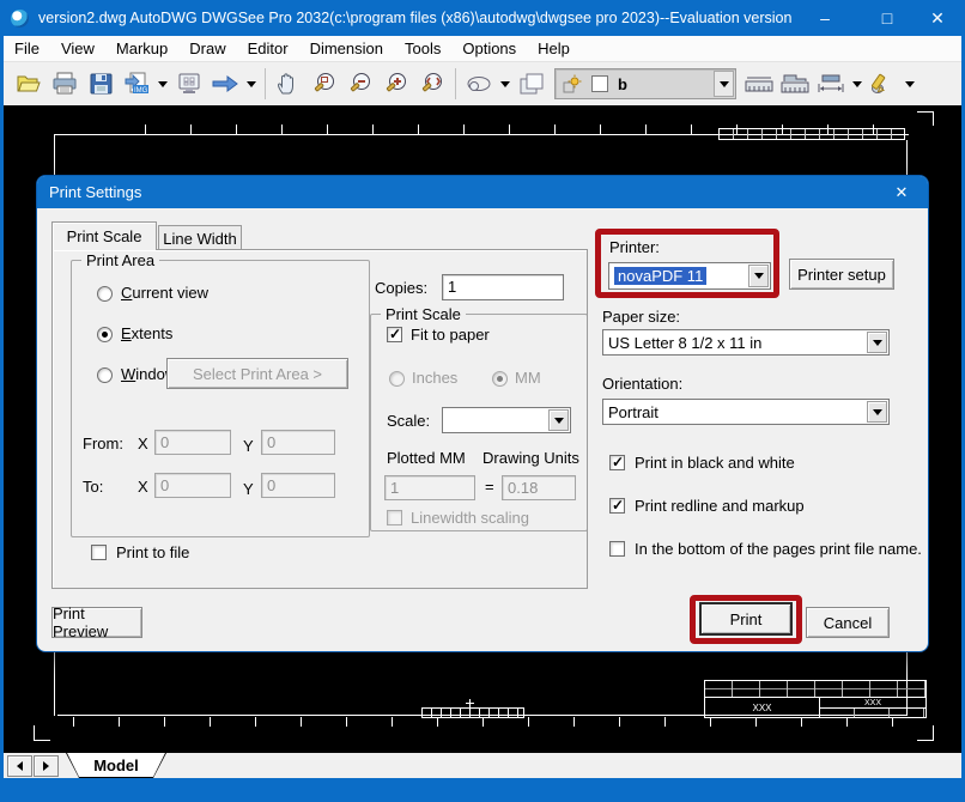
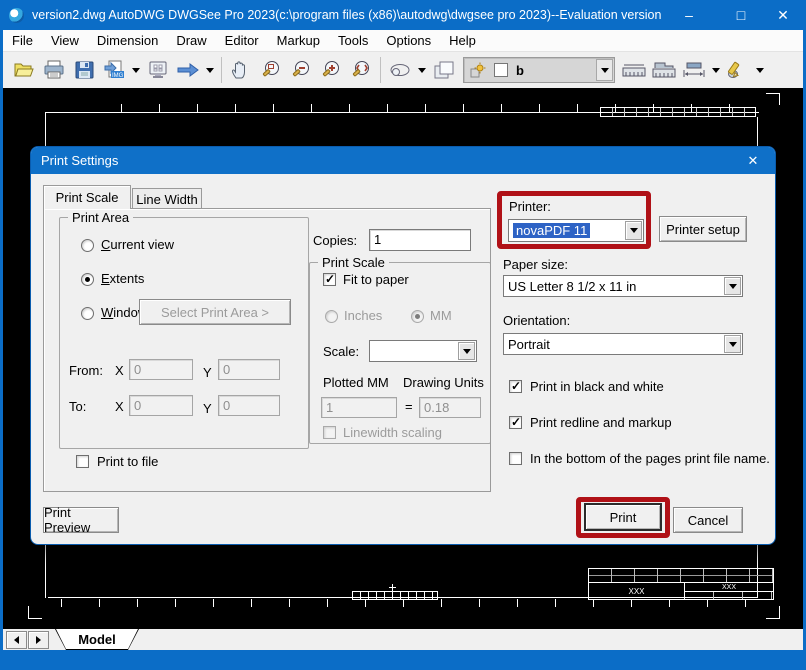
- version2.dwg AutoDWG DWGSee Pro 2032(c:\program files (x86)\autodwg\dwgsee pro 2023)--Evaluation version
+ version2.dwg AutoDWG DWGSee Pro 2023(c:\program files (x86)\autodwg\dwgsee pro 2023)--Evaluation version
  –
  □
  ✕
  File
  View
- Markup
+ Dimension
  Draw
  Editor
- Dimension
+ Markup
  Tools
  Options
  Help
  b
  XXX
  Print Settings
  ✕
  Print Scale
  Line Width
  Print Area
  Current view
  Extents
  Windo
  Select Print Area >
  From:
  X
  0
  Y
  0
  To:
  X
  0
  Y
  0
  Print to file
  Copies:
  1
  Print Scale
  Fit to paper
  Inches
  MM
  Scale:
  Plotted MM
  Drawing Units
  1
  =
  0.18
  Linewidth scaling
  Printer:
  novaPDF 11
  Printer setup
  Paper size:
  US Letter 8 1/2 x 11 in
  Orientation:
  Portrait
  Print in black and white
  Print redline and markup
  In the bottom of the pages print file name.
  Print Preview
  Print
  Cancel
  Model
